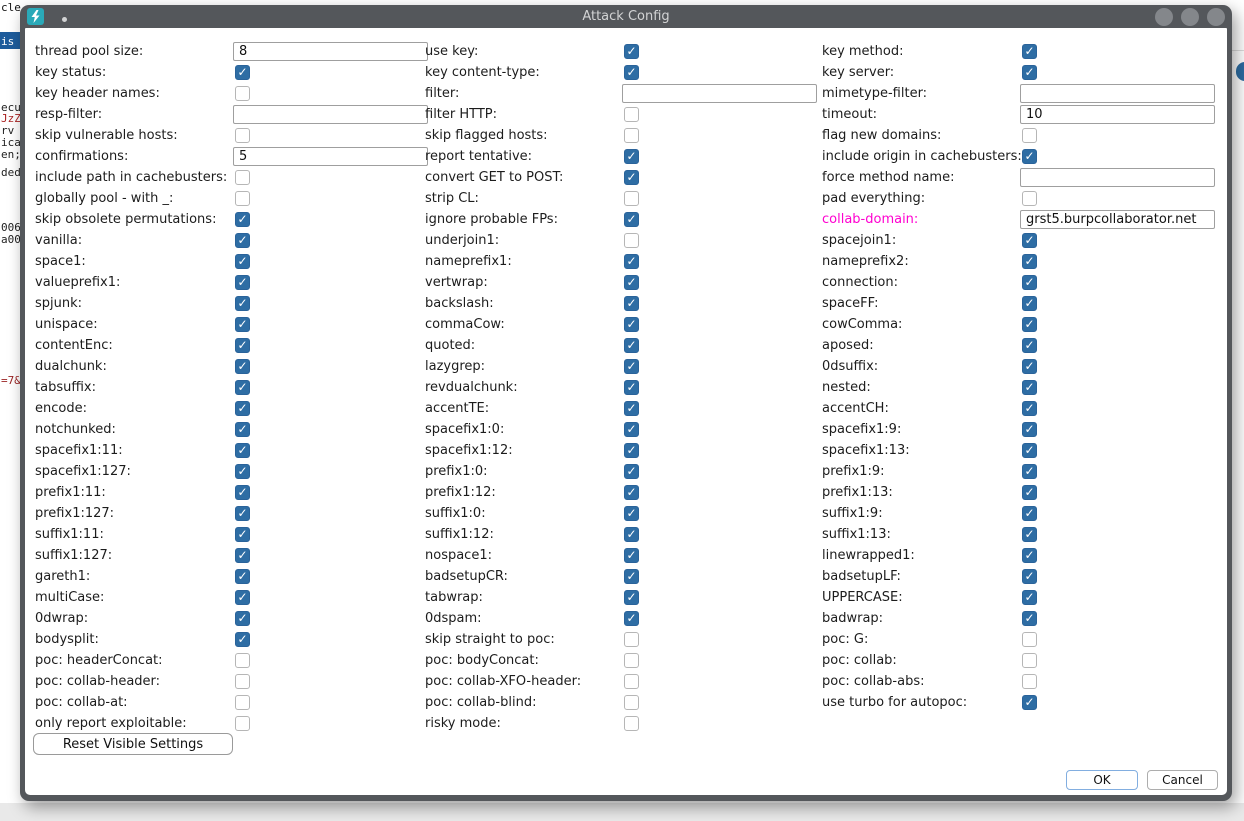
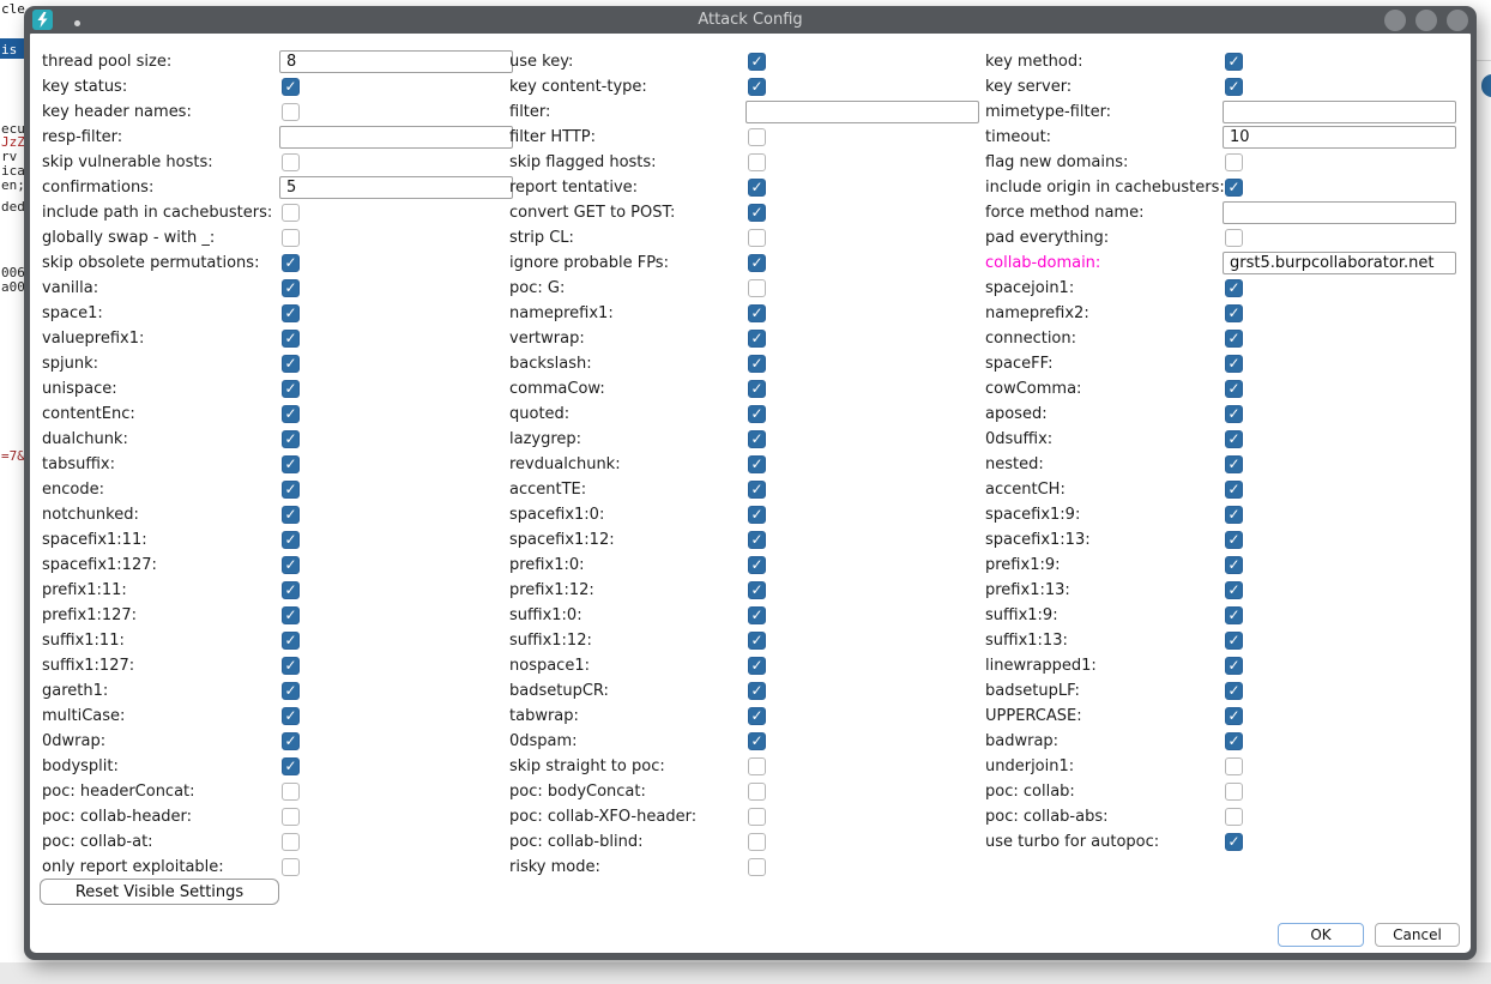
  cle
  ecu
  JzZ
  ica
  en;
  ded
  006
  a00
  =7&
  Attack Config
  thread pool size:
  8
  key status:
  ✓
  key header names:
  resp-filter:
  skip vulnerable hosts:
  confirmations:
  5
  include path in cachebusters:
- globally pool - with _:
+ globally swap - with _:
  skip obsolete permutations:
  ✓
  vanilla:
  ✓
  space1:
  ✓
  valueprefix1:
  ✓
  spjunk:
  ✓
  unispace:
  ✓
  contentEnc:
  ✓
  dualchunk:
  ✓
  tabsuffix:
  ✓
  encode:
  ✓
  notchunked:
  ✓
  spacefix1:11:
  ✓
  spacefix1:127:
  ✓
  prefix1:11:
  ✓
  prefix1:127:
  ✓
  suffix1:11:
  ✓
  suffix1:127:
  ✓
  gareth1:
  ✓
  multiCase:
  ✓
  0dwrap:
  ✓
  bodysplit:
  ✓
  poc: headerConcat:
  poc: collab-header:
  poc: collab-at:
  only report exploitable:
  use key:
  ✓
  key content-type:
  ✓
  filter:
  filter HTTP:
  skip flagged hosts:
  report tentative:
  ✓
  convert GET to POST:
  ✓
  strip CL:
  ignore probable FPs:
  ✓
- underjoin1:
+ poc: G:
  nameprefix1:
  ✓
  vertwrap:
  ✓
  backslash:
  ✓
  commaCow:
  ✓
  quoted:
  ✓
  lazygrep:
  ✓
  revdualchunk:
  ✓
  accentTE:
  ✓
  spacefix1:0:
  ✓
  spacefix1:12:
  ✓
  prefix1:0:
  ✓
  prefix1:12:
  ✓
  suffix1:0:
  ✓
  suffix1:12:
  ✓
  nospace1:
  ✓
  badsetupCR:
  ✓
  tabwrap:
  ✓
  0dspam:
  ✓
  skip straight to poc:
  poc: bodyConcat:
  poc: collab-XFO-header:
  poc: collab-blind:
  risky mode:
  key method:
  ✓
  key server:
  ✓
  mimetype-filter:
  timeout:
  10
  flag new domains:
  include origin in cachebusters:
  ✓
  force method name:
  pad everything:
  collab-domain:
  grst5.burpcollaborator.net
  spacejoin1:
  ✓
  nameprefix2:
  ✓
  connection:
  ✓
  spaceFF:
  ✓
  cowComma:
  ✓
  aposed:
  ✓
  0dsuffix:
  ✓
  nested:
  ✓
  accentCH:
  ✓
  spacefix1:9:
  ✓
  spacefix1:13:
  ✓
  prefix1:9:
  ✓
  prefix1:13:
  ✓
  suffix1:9:
  ✓
  suffix1:13:
  ✓
  linewrapped1:
  ✓
  badsetupLF:
  ✓
  UPPERCASE:
  ✓
  badwrap:
  ✓
- poc: G:
+ underjoin1:
  poc: collab:
  poc: collab-abs:
  use turbo for autopoc:
  ✓
  Reset Visible Settings
  OK
  Cancel
